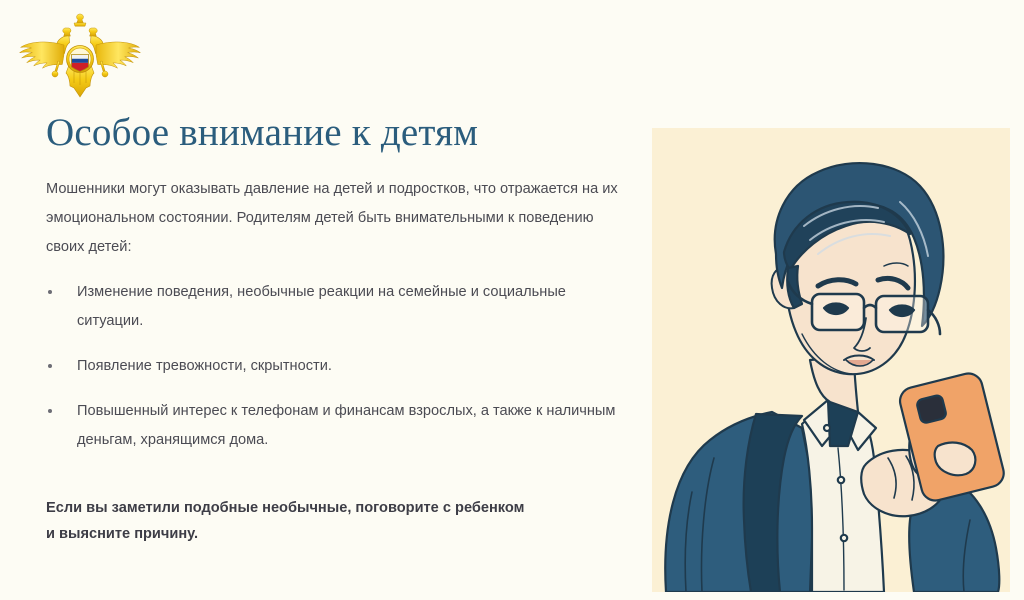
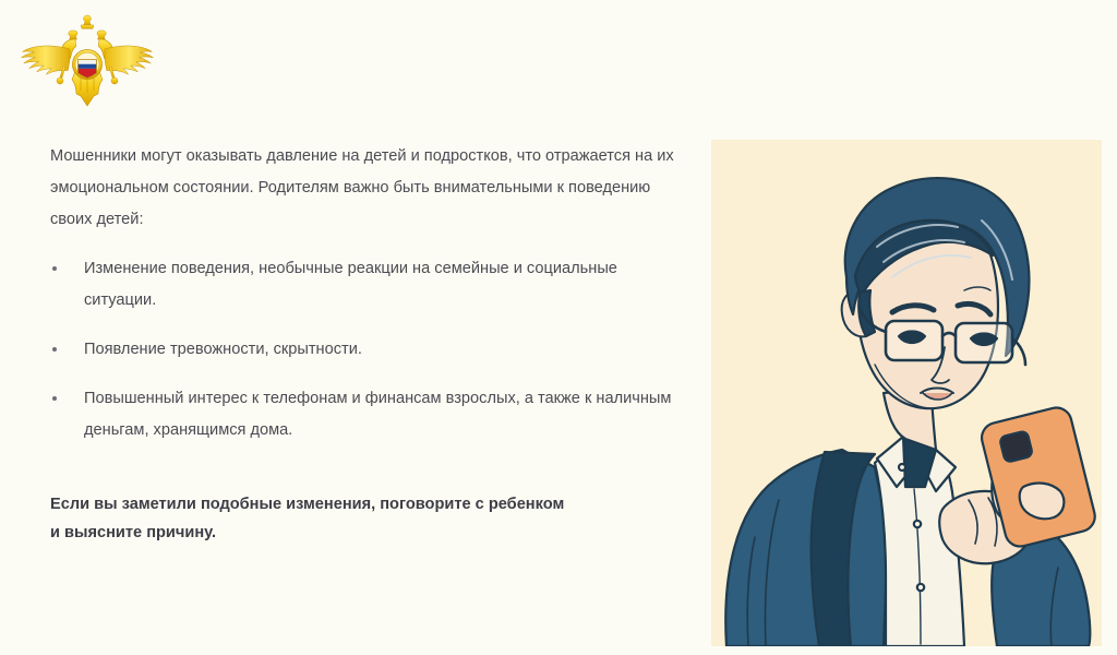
- Особое внимание к детям
- Мошенники могут оказывать давление на детей и подростков, что отражается на их эмоциональном состоянии. Родителям детей быть внимательными к поведению своих детей:
+ Мошенники могут оказывать давление на детей и подростков, что отражается на их эмоциональном состоянии. Родителям важно быть внимательными к поведению своих детей:
  Изменение поведения, необычные реакции на семейные и социальные ситуации.
  Появление тревожности, скрытности.
  Повышенный интерес к телефонам и финансам взрослых, а также к наличным деньгам, хранящимся дома.
- Если вы заметили подобные необычные, поговорите с ребенком
+ Если вы заметили подобные изменения, поговорите с ребенком
  и выясните причину.
